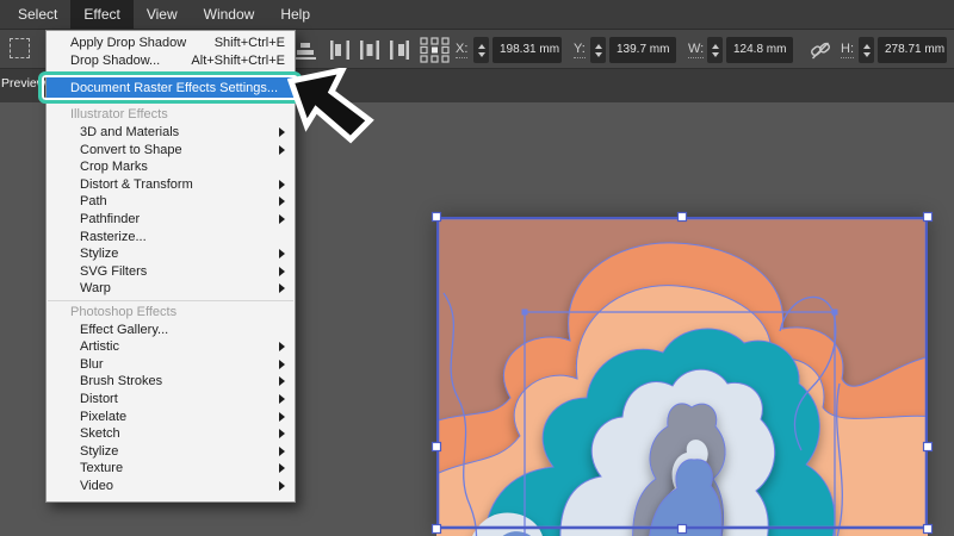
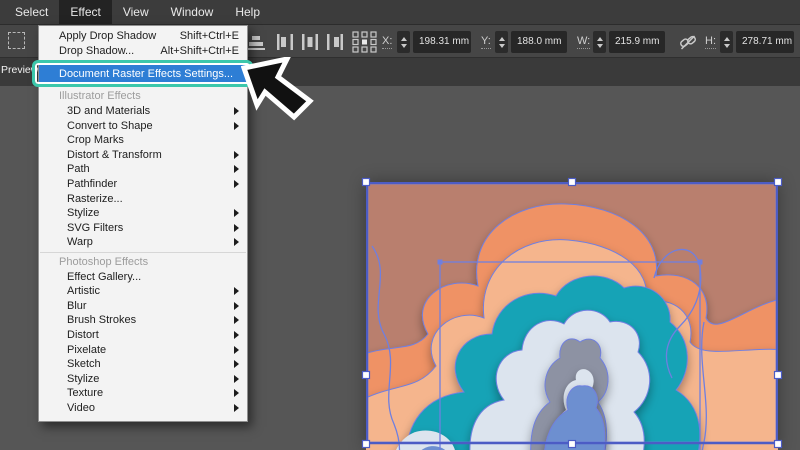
  Select
  Effect
  View
  Window
  Help
  X:
  198.31 mm
  Y:
- 139.7 mm
+ 188.0 mm
  W:
- 124.8 mm
+ 215.9 mm
  H:
  278.71 mm
  Preview
  Apply Drop Shadow
  Shift+Ctrl+E
  Drop Shadow...
  Alt+Shift+Ctrl+E
  Document Raster Effects Settings...
  Illustrator Effects
  3D and Materials
  Convert to Shape
  Crop Marks
  Distort & Transform
  Path
  Pathfinder
  Rasterize...
  Stylize
  SVG Filters
  Warp
  Photoshop Effects
  Effect Gallery...
  Artistic
  Blur
  Brush Strokes
  Distort
  Pixelate
  Sketch
  Stylize
  Texture
  Video
